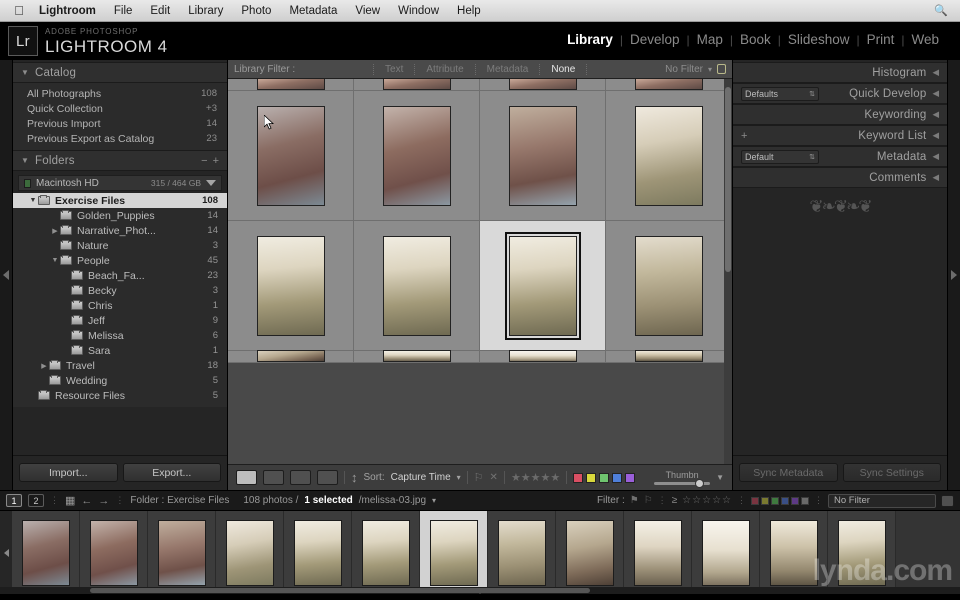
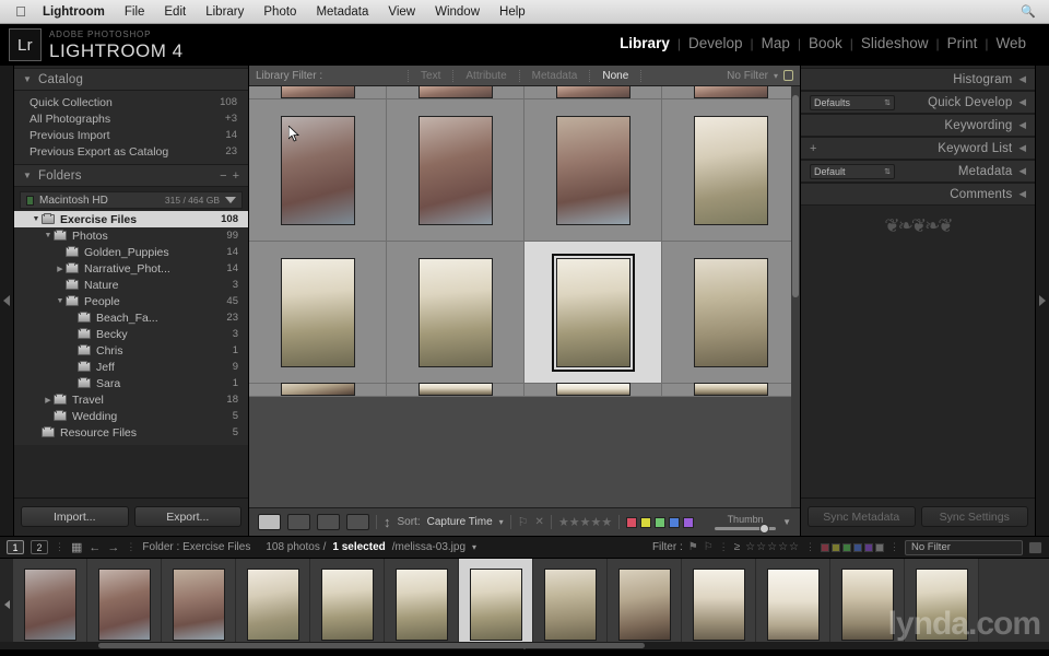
  
  Lightroom
  File
  Edit
  Library
  Photo
  Metadata
  View
  Window
  Help
  🔍
  Lr
  ADOBE PHOTOSHOP
  LIGHTROOM 4
  Library
  |
  Develop
  |
  Map
  |
  Book
  |
  Slideshow
  |
  Print
  |
  Web
  ▼
  Catalog
- All Photographs
+ Quick Collection
  108
- Quick Collection
+ All Photographs
  +
  3
  Previous Import
  14
  Previous Export as Catalog
  23
  ▼
  Folders
  −
  +
  Macintosh HD
  315 / 464 GB
  Exercise Files
  108
+ Photos
+ 99
  Golden_Puppies
  14
  Narrative_Phot...
  14
  Nature
  3
  People
  45
  Beach_Fa...
  23
  Becky
  3
  Chris
  1
  Jeff
  9
- Melissa
- 6
  Sara
  1
  Travel
  18
  Wedding
  5
  Resource Files
  5
  Import...
  Export...
  Library Filter :
  Text
  Attribute
  Metadata
  None
  No Filter
  ▾
  ↕
  Sort:
  Capture Time
  ▾
  ⚐
  ✕
  ★★★★★
  Thumbn
  ▼
  Histogram
  ◀
  Defaults
  Quick Develop
  ◀
  Keywording
  ◀
  +
  Keyword List
  ◀
  Default
  Metadata
  ◀
  Comments
  ◀
  ❦❧❦❧❦
  Sync Metadata
  Sync Settings
  1
  2
  ⋮
  ▦
  ←
  →
  ⋮
  Folder : Exercise Files
  108 photos /
  1 selected
  /melissa-03.jpg
  ▾
  Filter :
  ⚑
  ⚐
  ⋮
  ≥
  ☆☆☆☆☆
  ⋮
  ⋮
  No Filter
  lynda.com
